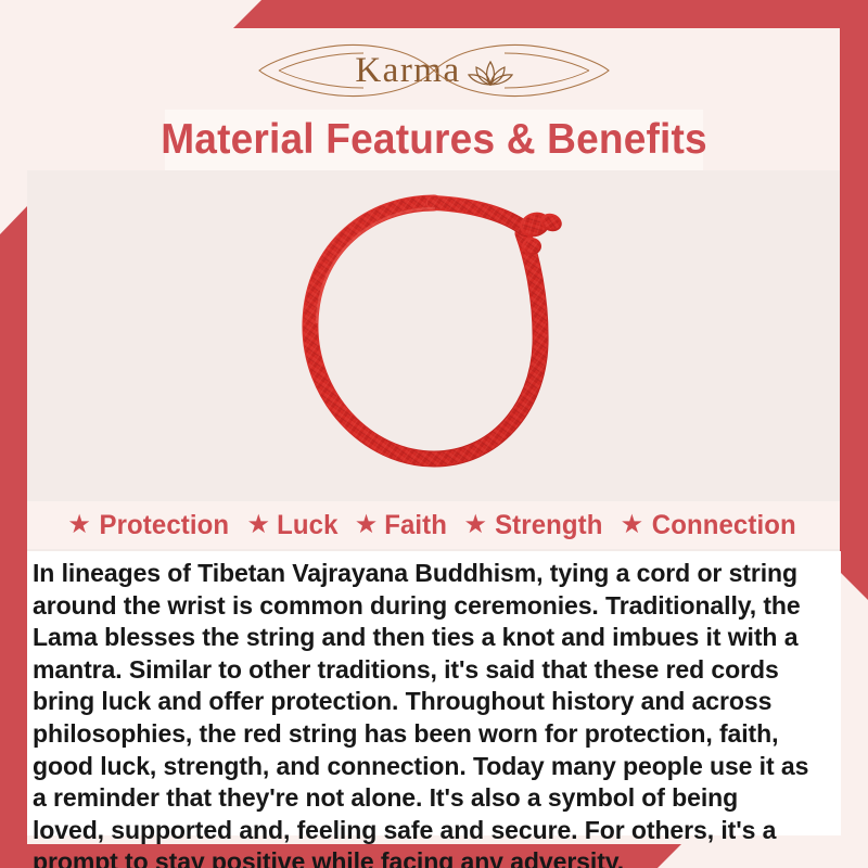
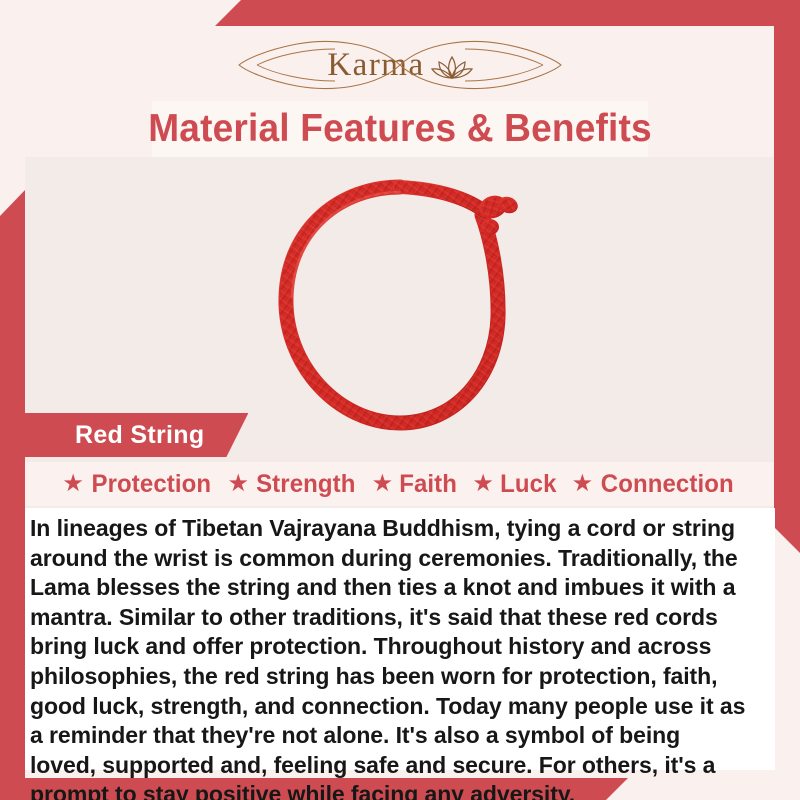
  Karma
  Material Features & Benefits
+ Red String
  ★
  Protection
  ★
- Luck
+ Strength
  ★
  Faith
  ★
- Strength
+ Luck
  ★
  Connection
  In lineages of Tibetan Vajrayana Buddhism, tying a cord or string around the wrist is common during ceremonies. Traditionally, the Lama blesses the string and then ties a knot and imbues it with a mantra. Similar to other traditions, it's said that these red cords bring luck and offer protection. Throughout history and across philosophies, the red string has been worn for protection, faith, good luck, strength, and connection. Today many people use it as a reminder that they're not alone. It's also a symbol of being loved, supported and, feeling safe and secure. For others, it's a prompt to stay positive while facing any adversity.
